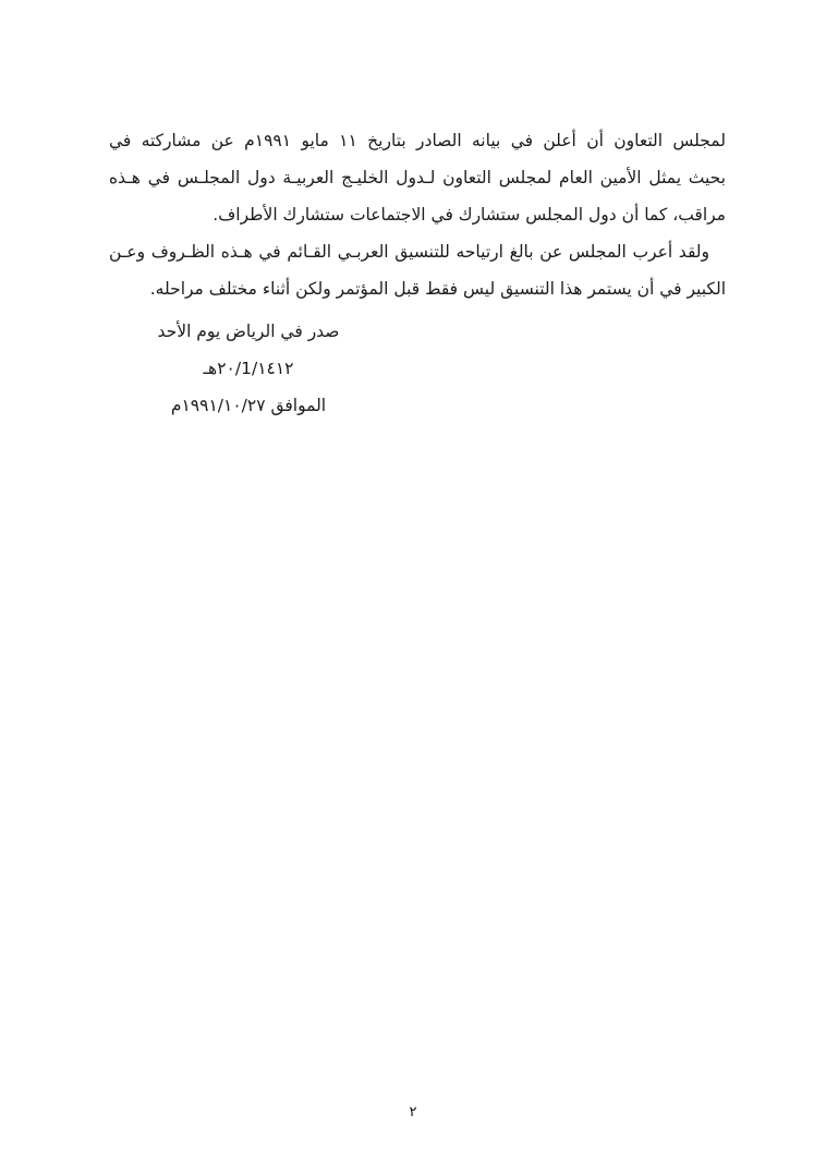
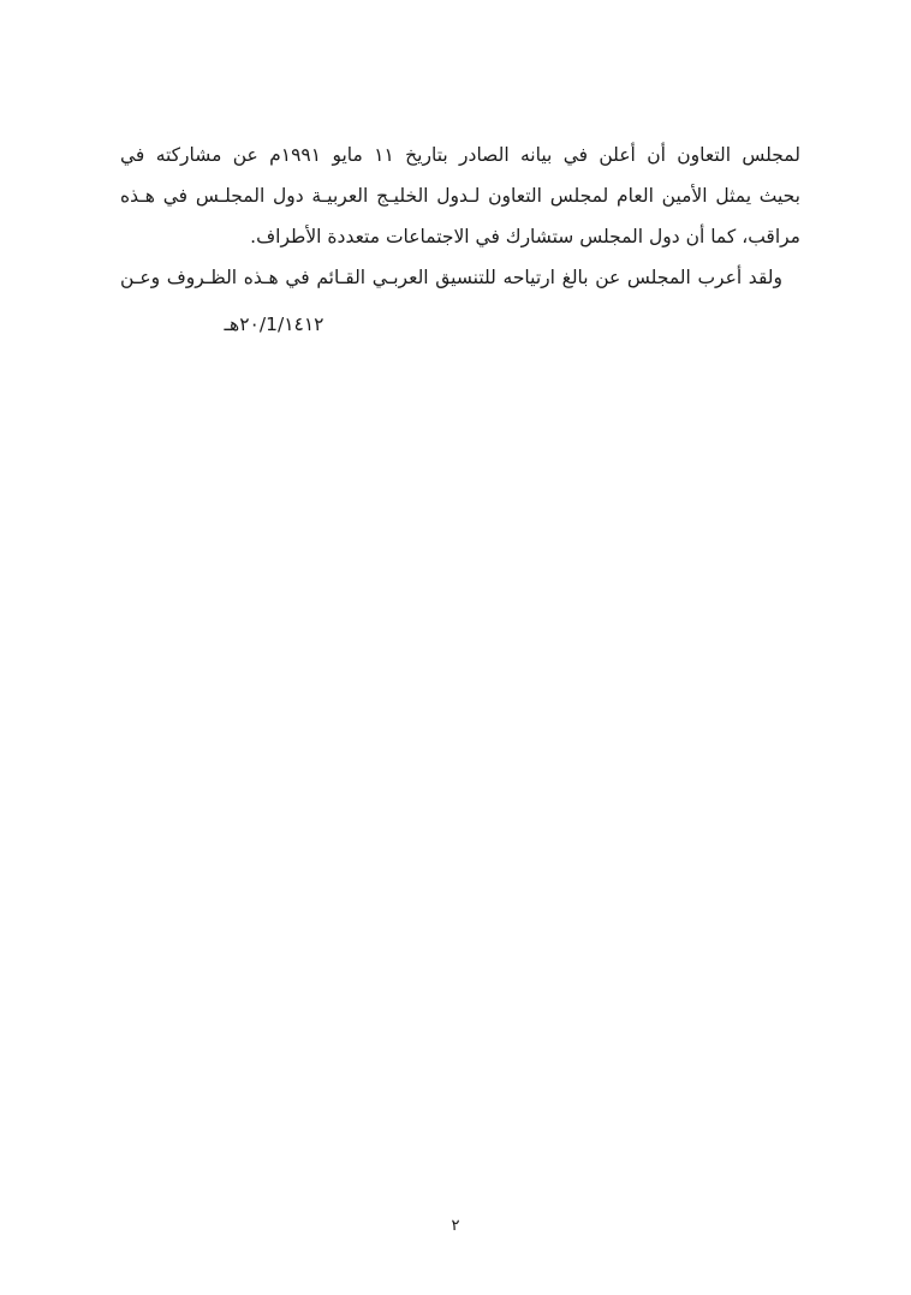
  لمجلس التعاون أن أعلن في بيانه الصادر بتاريخ ١١ مايو ١٩٩١م عن مشاركته في
  بحيث يمثل الأمين العام لمجلس التعاون لـدول الخليـج العربيـة دول المجلـس في هـذه
- مراقب، كما أن دول المجلس ستشارك في الاجتماعات ستشارك الأطراف.
+ مراقب، كما أن دول المجلس ستشارك في الاجتماعات متعددة الأطراف.
  ولقد أعرب المجلس عن بالغ ارتياحه للتنسيق العربـي القـائم في هـذه الظـروف وعـن
- الكبير في أن يستمر هذا التنسيق ليس فقط قبل المؤتمر ولكن أثناء مختلف مراحله.
- صدر في الرياض يوم الأحد
  ١٤١٢/1/٢٠هـ
- الموافق ١٩٩١/١٠/٢٧م
  ٢
